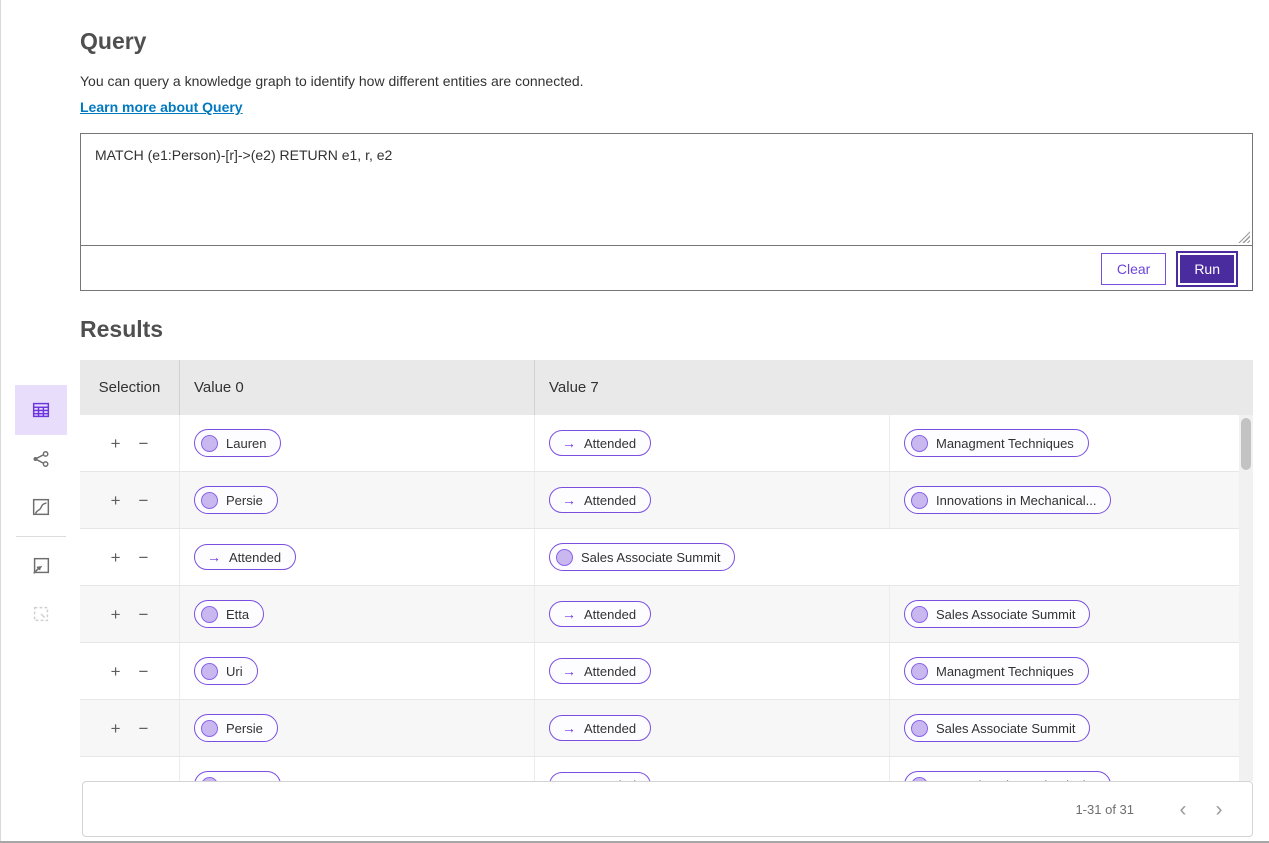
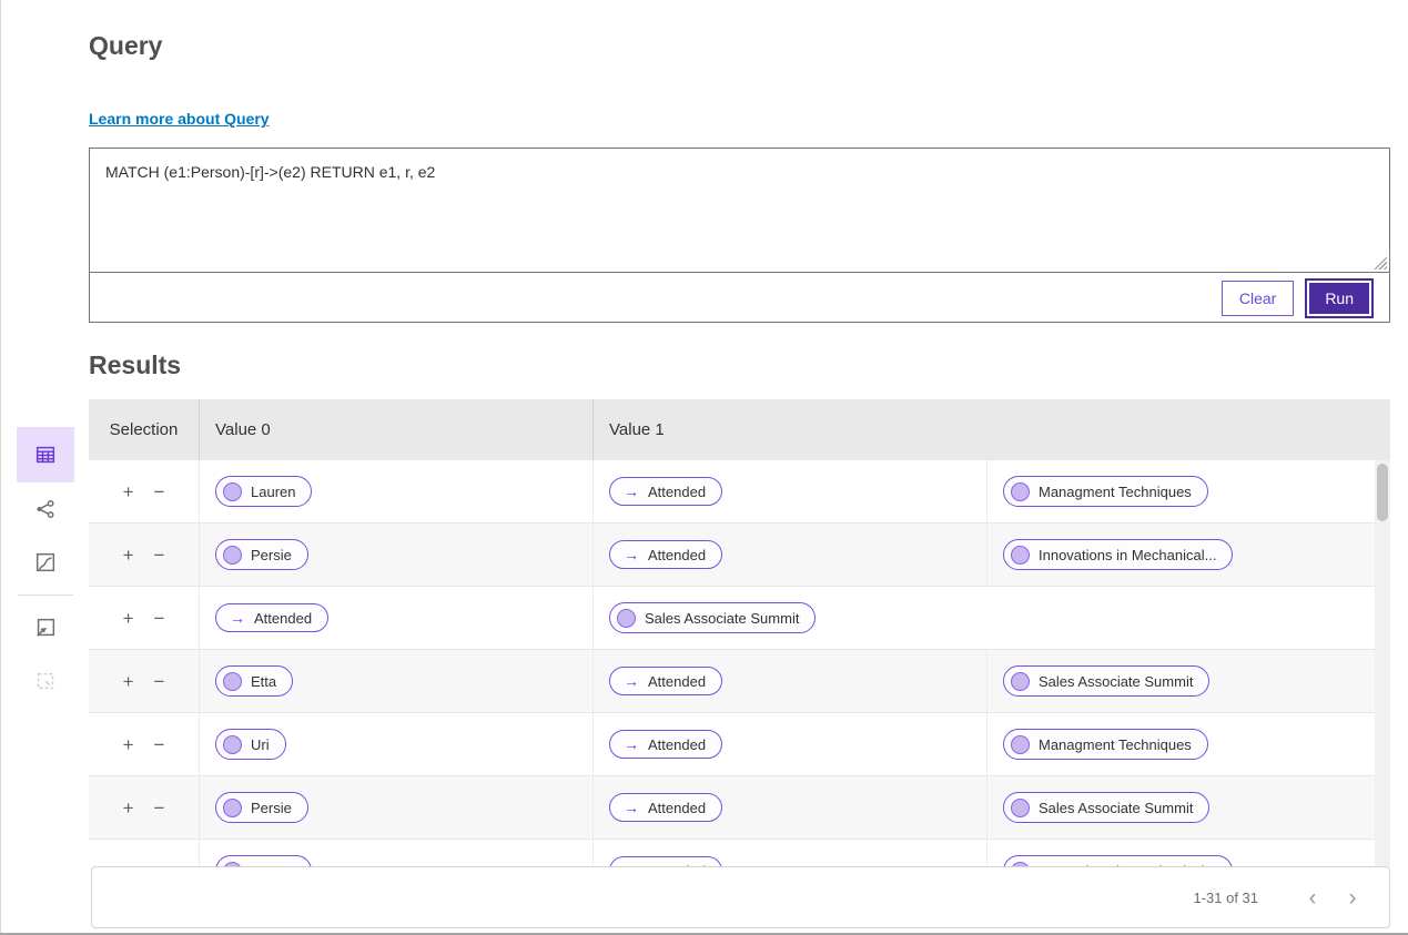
  Query
- You can query a knowledge graph to identify how different entities are connected.
  Learn more about Query
  MATCH (e1:Person)-[r]->(e2) RETURN e1, r, e2
  Clear
  Run
  Results
  Selection
  Value 0
- Value 7
+ Value 1
  +
  −
  Lauren
  →
  Attended
  Managment Techniques
  +
  −
  Persie
  →
  Attended
  Innovations in Mechanical...
  +
  −
  →
  Attended
  Sales Associate Summit
  +
  −
  Etta
  →
  Attended
  Sales Associate Summit
  +
  −
  Uri
  →
  Attended
  Managment Techniques
  +
  −
  Persie
  →
  Attended
  Sales Associate Summit
  1-31 of 31
  ‹
  ›
